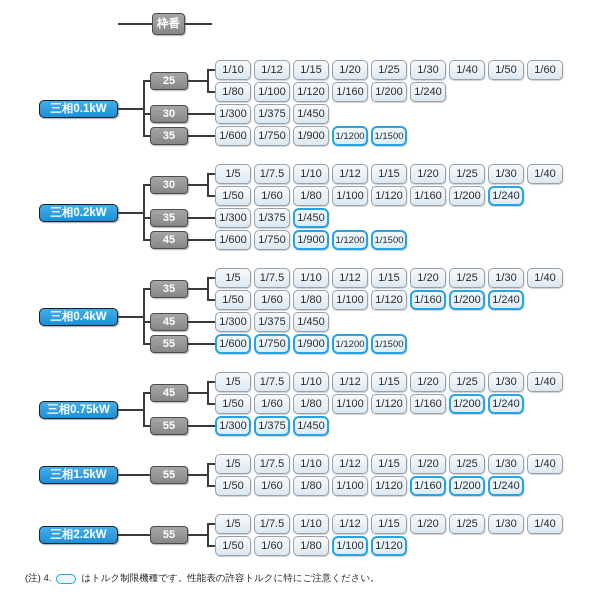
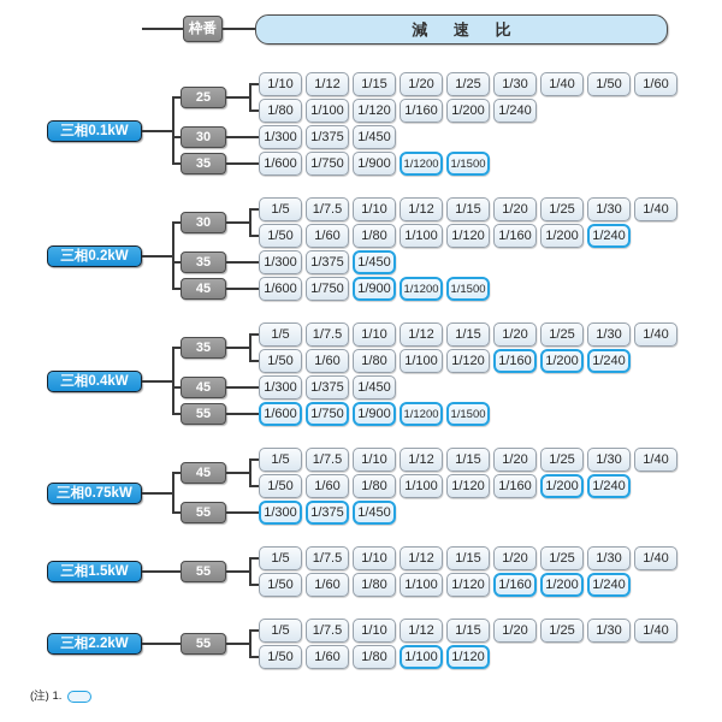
  枠番
+ 減 速 比
  三相0.1kW
  25
  1/10
  1/12
  1/15
  1/20
  1/25
  1/30
  1/40
  1/50
  1/60
  1/80
  1/100
  1/120
  1/160
  1/200
  1/240
  30
  1/300
  1/375
  1/450
  35
  1/600
  1/750
  1/900
  1/1200
  1/1500
  三相0.2kW
  30
  1/5
  1/7.5
  1/10
  1/12
  1/15
  1/20
  1/25
  1/30
  1/40
  1/50
  1/60
  1/80
  1/100
  1/120
  1/160
  1/200
  1/240
  35
  1/300
  1/375
  1/450
  45
  1/600
  1/750
  1/900
  1/1200
  1/1500
  三相0.4kW
  35
  1/5
  1/7.5
  1/10
  1/12
  1/15
  1/20
  1/25
  1/30
  1/40
  1/50
  1/60
  1/80
  1/100
  1/120
  1/160
  1/200
  1/240
  45
  1/300
  1/375
  1/450
  55
  1/600
  1/750
  1/900
  1/1200
  1/1500
  三相0.75kW
  45
  1/5
  1/7.5
  1/10
  1/12
  1/15
  1/20
  1/25
  1/30
  1/40
  1/50
  1/60
  1/80
  1/100
  1/120
  1/160
  1/200
  1/240
  55
  1/300
  1/375
  1/450
  三相1.5kW
  55
  1/5
  1/7.5
  1/10
  1/12
  1/15
  1/20
  1/25
  1/30
  1/40
  1/50
  1/60
  1/80
  1/100
  1/120
  1/160
  1/200
  1/240
  三相2.2kW
  55
  1/5
  1/7.5
  1/10
  1/12
  1/15
  1/20
  1/25
  1/30
  1/40
  1/50
  1/60
  1/80
  1/100
  1/120
- (注) 4.
+ (注) 1.
- はトルク制限機種です。性能表の許容トルクに特にご注意ください。
